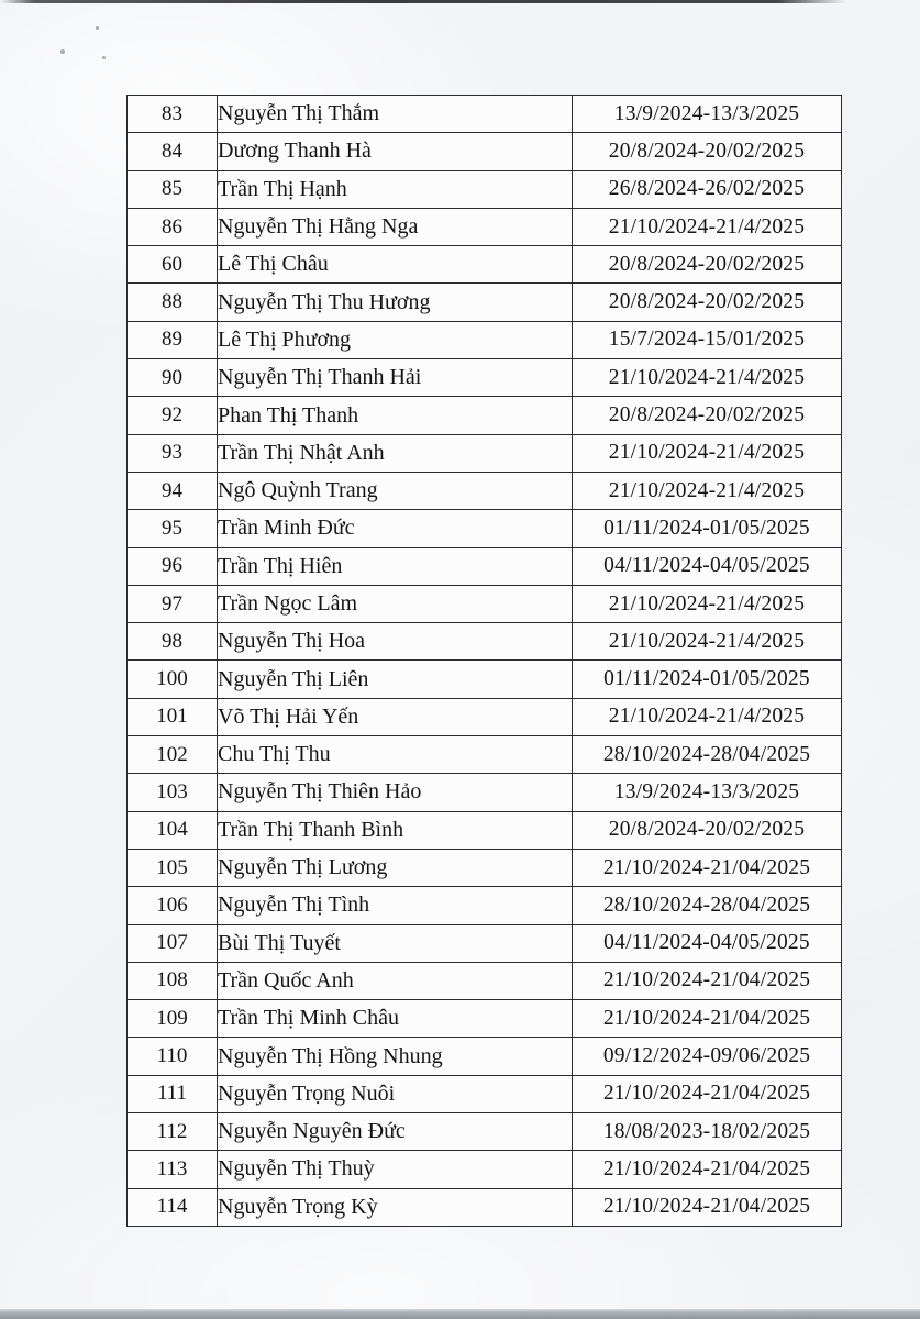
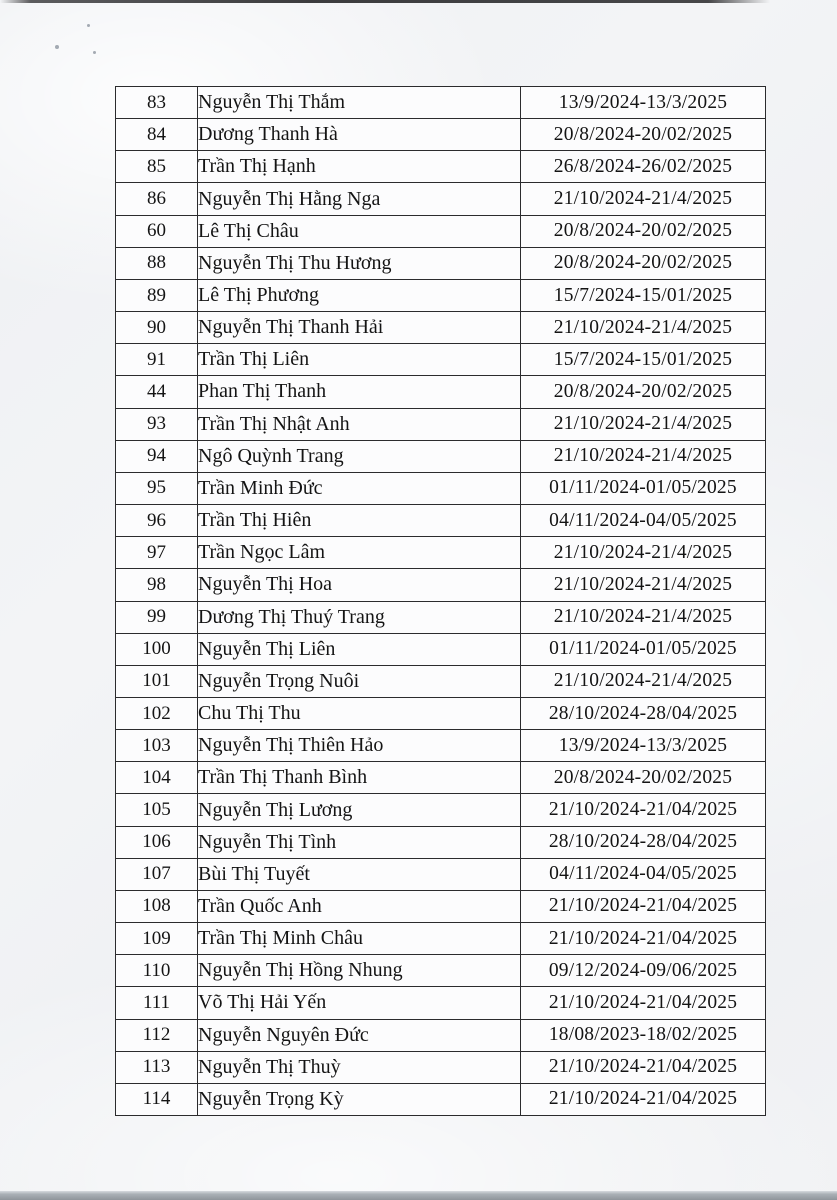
  83	Nguyễn Thị Thắm	13/9/2024-13/3/2025
  84	Dương Thanh Hà	20/8/2024-20/02/2025
  85	Trần Thị Hạnh	26/8/2024-26/02/2025
  86	Nguyễn Thị Hằng Nga	21/10/2024-21/4/2025
  60	Lê Thị Châu	20/8/2024-20/02/2025
  88	Nguyễn Thị Thu Hương	20/8/2024-20/02/2025
  89	Lê Thị Phương	15/7/2024-15/01/2025
  90	Nguyễn Thị Thanh Hải	21/10/2024-21/4/2025
+ 91	Trần Thị Liên	15/7/2024-15/01/2025
- 92	Phan Thị Thanh	20/8/2024-20/02/2025
+ 44	Phan Thị Thanh	20/8/2024-20/02/2025
  93	Trần Thị Nhật Anh	21/10/2024-21/4/2025
  94	Ngô Quỳnh Trang	21/10/2024-21/4/2025
  95	Trần Minh Đức	01/11/2024-01/05/2025
  96	Trần Thị Hiên	04/11/2024-04/05/2025
  97	Trần Ngọc Lâm	21/10/2024-21/4/2025
  98	Nguyễn Thị Hoa	21/10/2024-21/4/2025
+ 99	Dương Thị Thuý Trang	21/10/2024-21/4/2025
  100	Nguyễn Thị Liên	01/11/2024-01/05/2025
- 101	Võ Thị Hải Yến	21/10/2024-21/4/2025
+ 101	Nguyễn Trọng Nuôi	21/10/2024-21/4/2025
  102	Chu Thị Thu	28/10/2024-28/04/2025
  103	Nguyễn Thị Thiên Hảo	13/9/2024-13/3/2025
  104	Trần Thị Thanh Bình	20/8/2024-20/02/2025
  105	Nguyễn Thị Lương	21/10/2024-21/04/2025
  106	Nguyễn Thị Tình	28/10/2024-28/04/2025
  107	Bùi Thị Tuyết	04/11/2024-04/05/2025
  108	Trần Quốc Anh	21/10/2024-21/04/2025
  109	Trần Thị Minh Châu	21/10/2024-21/04/2025
  110	Nguyễn Thị Hồng Nhung	09/12/2024-09/06/2025
- 111	Nguyễn Trọng Nuôi	21/10/2024-21/04/2025
+ 111	Võ Thị Hải Yến	21/10/2024-21/04/2025
  112	Nguyễn Nguyên Đức	18/08/2023-18/02/2025
  113	Nguyễn Thị Thuỳ	21/10/2024-21/04/2025
  114	Nguyễn Trọng Kỳ	21/10/2024-21/04/2025
